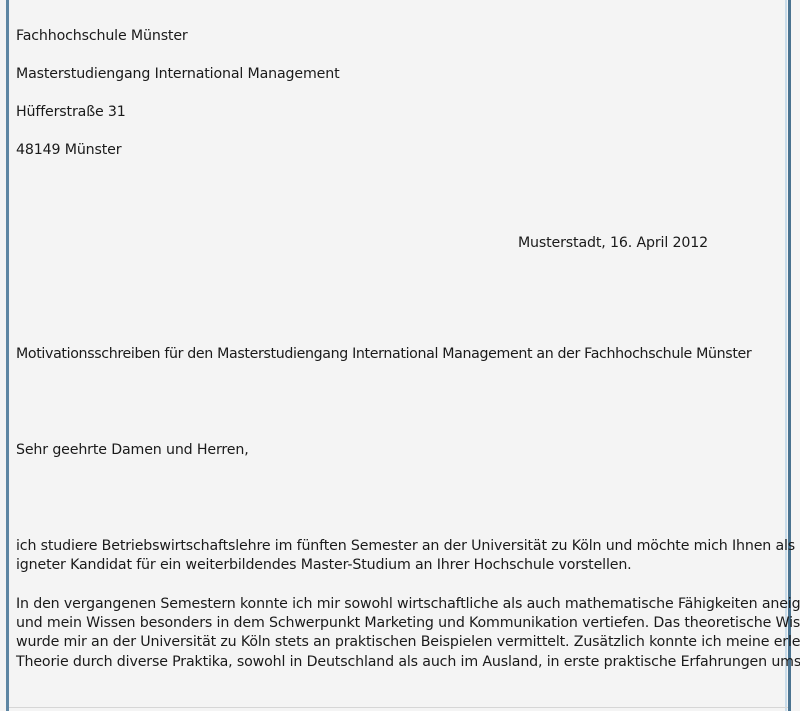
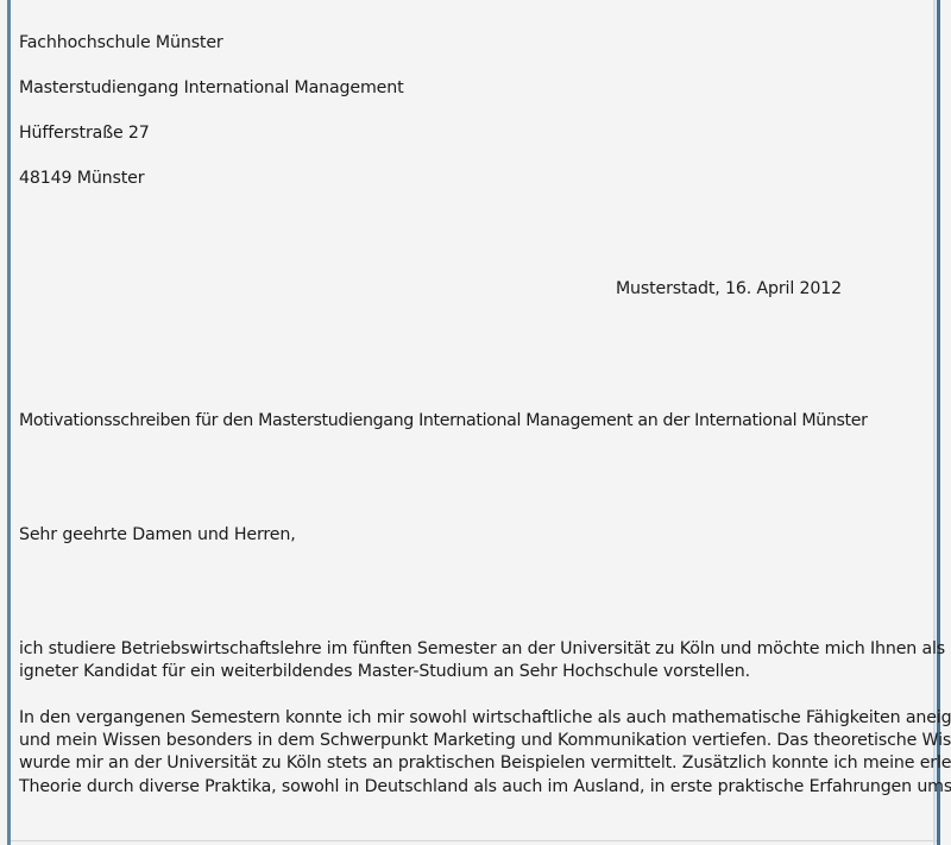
  Fachhochschule Münster
  Masterstudiengang International Management
- Hüfferstraße 31
+ Hüfferstraße 27
  48149 Münster
  Musterstadt, 16. April 2012
- Motivationsschreiben für den Masterstudiengang International Management an der Fachhochschule Münster
+ Motivationsschreiben für den Masterstudiengang International Management an der International Münster
  Sehr geehrte Damen und Herren,
  ich studiere Betriebswirtschaftslehre im fünften Semester an der Universität zu Köln und möchte mich Ihnen als
- igneter Kandidat für ein weiterbildendes Master-Studium an Ihrer Hochschule vorstellen.
+ igneter Kandidat für ein weiterbildendes Master-Studium an Sehr Hochschule vorstellen.
  In den vergangenen Semestern konnte ich mir sowohl wirtschaftliche als auch mathematische Fähigkeiten aneig
  und mein Wissen besonders in dem Schwerpunkt Marketing und Kommunikation vertiefen. Das theoretische Wis
  wurde mir an der Universität zu Köln stets an praktischen Beispielen vermittelt. Zusätzlich konnte ich meine erle
  Theorie durch diverse Praktika, sowohl in Deutschland als auch im Ausland, in erste praktische Erfahrungen ums
